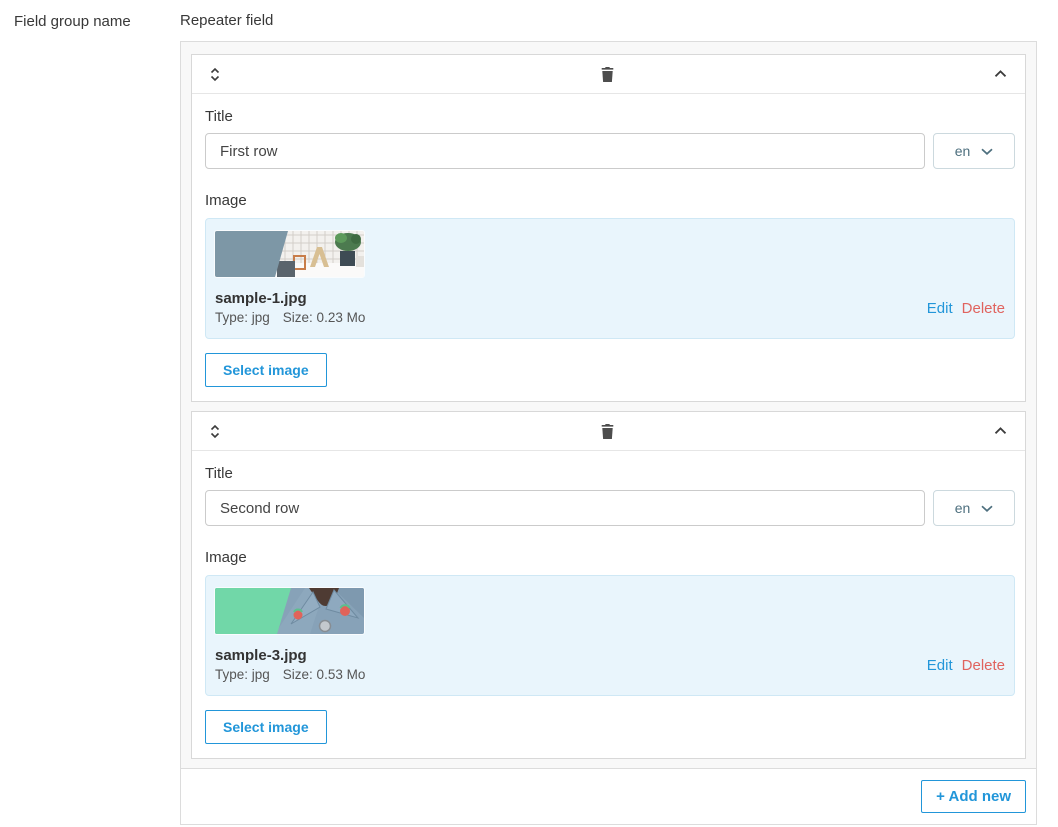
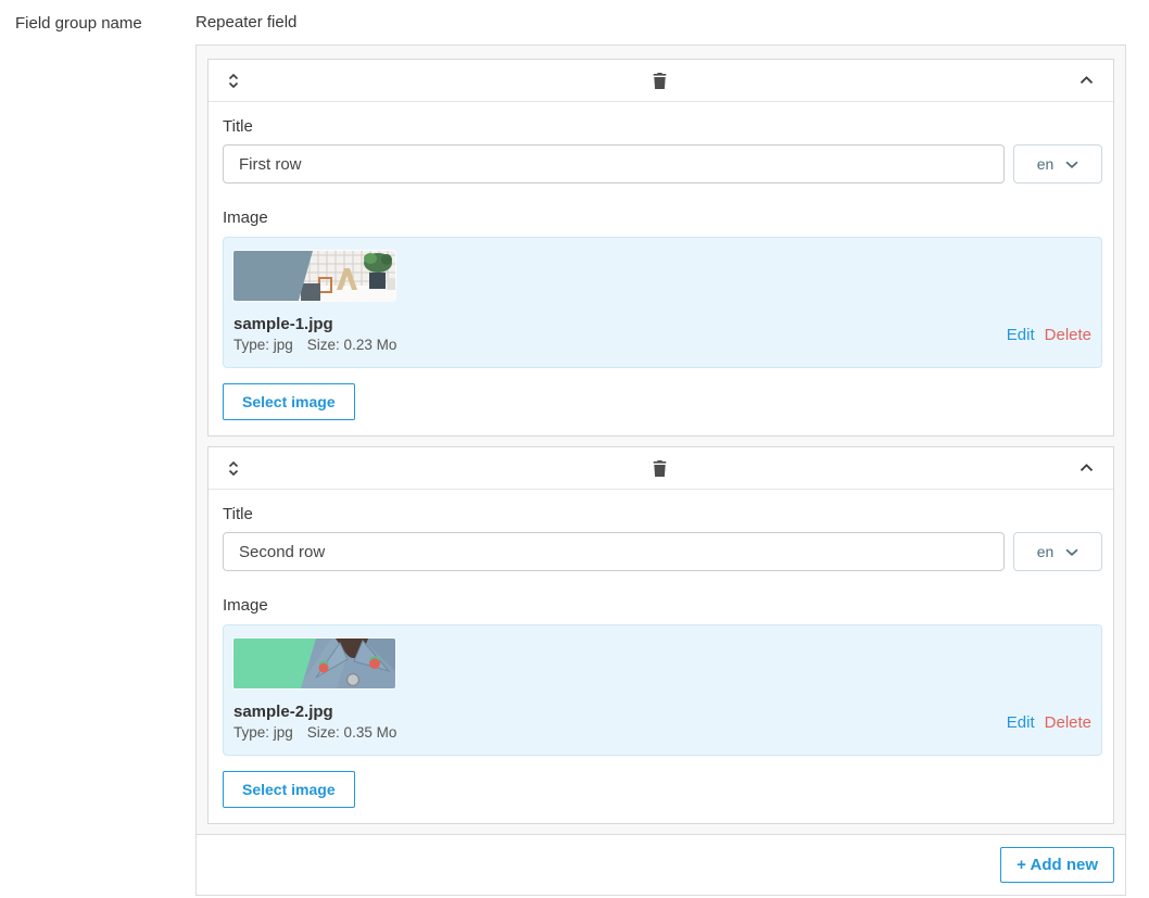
  Field group name
  Repeater field
  Title
  First row
  en
  Image
  sample-1.jpg
  Type: jpg Size: 0.23 Mo
  Edit Delete
  Select image
  Title
  Second row
  en
  Image
- sample-3.jpg
+ sample-2.jpg
- Type: jpg Size: 0.53 Mo
+ Type: jpg Size: 0.35 Mo
  Edit Delete
  Select image
  + Add new
